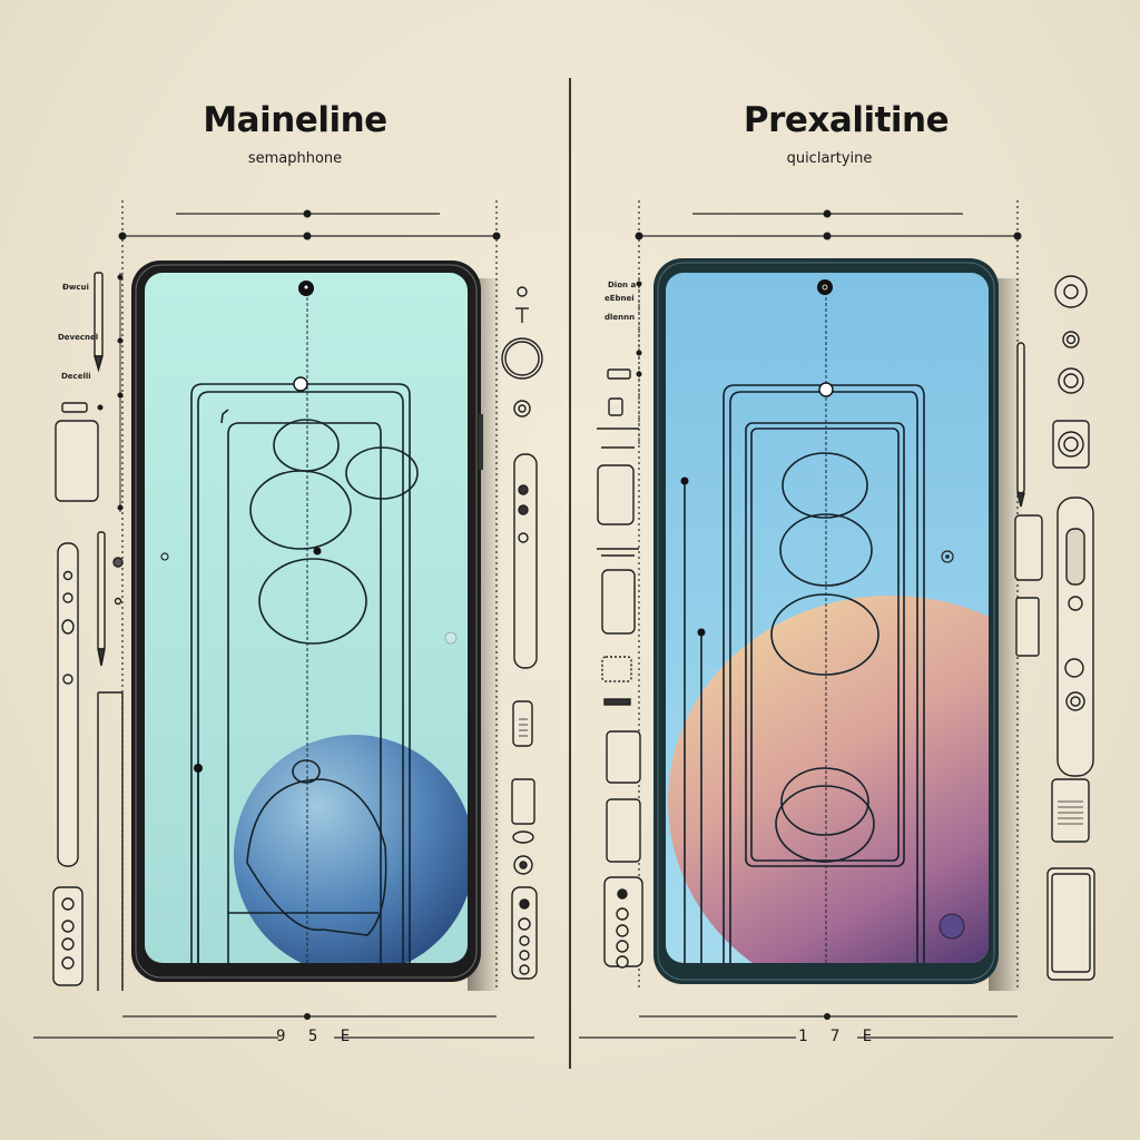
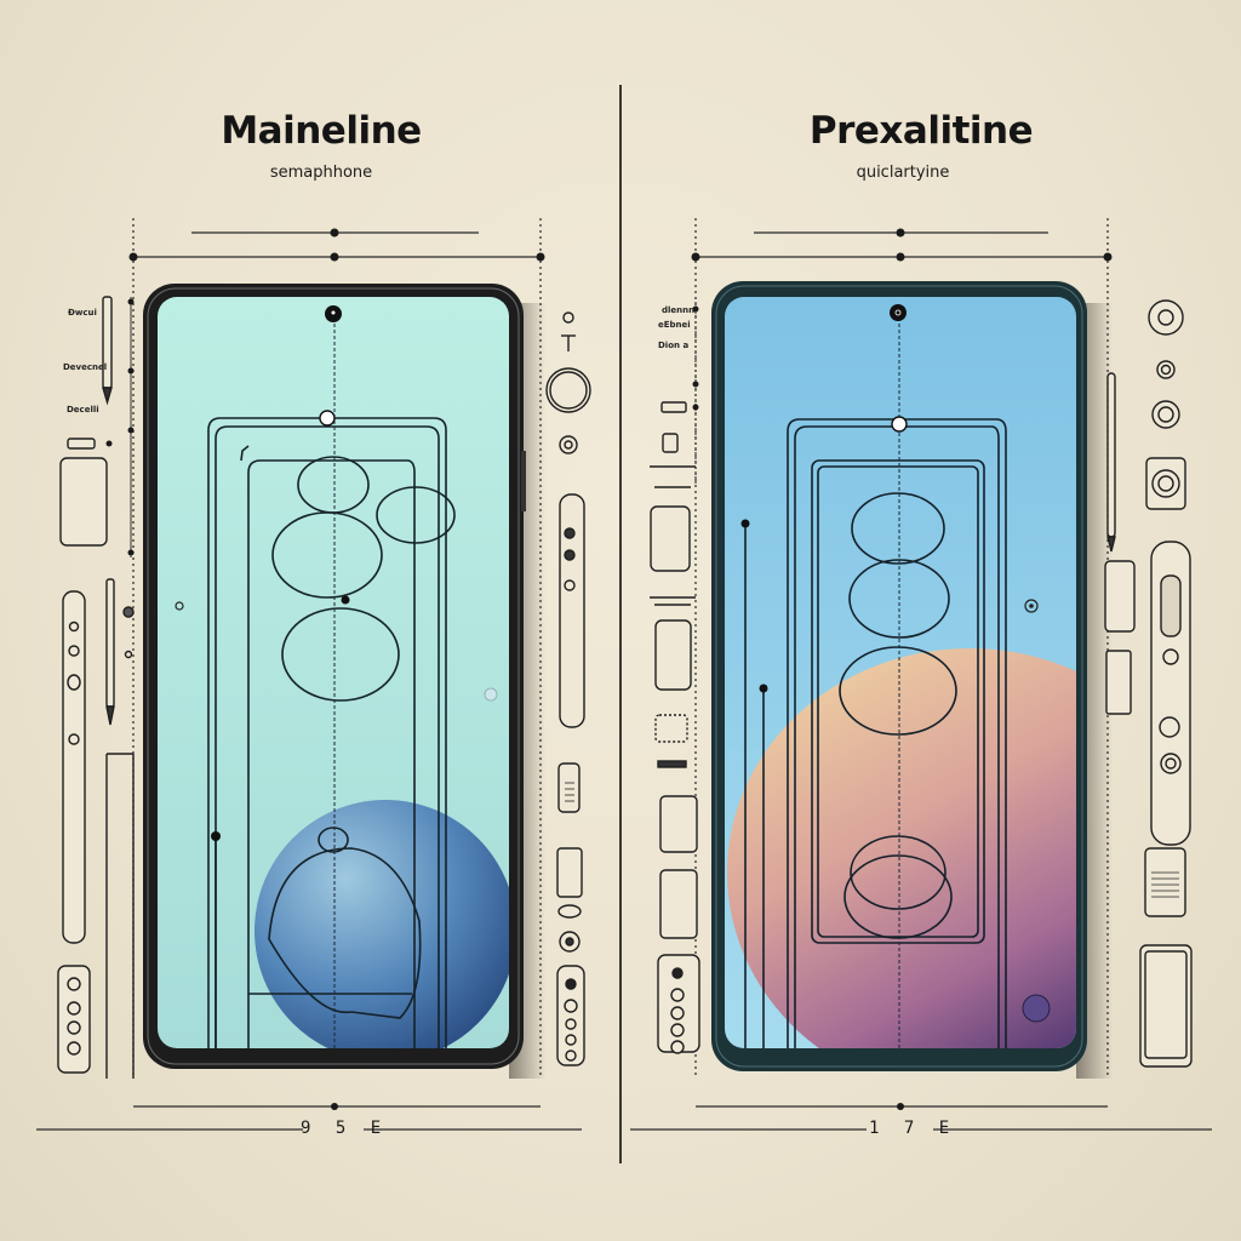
  Maineline
  semaphhone
  Prexalitine
  quiclartyine
  Ðwcui
  Devecnel
  Decelli
- Dion a
+ dlennn
  eEbnei
- dlennn
+ Dion a
  9 5 E
  1 7 E
